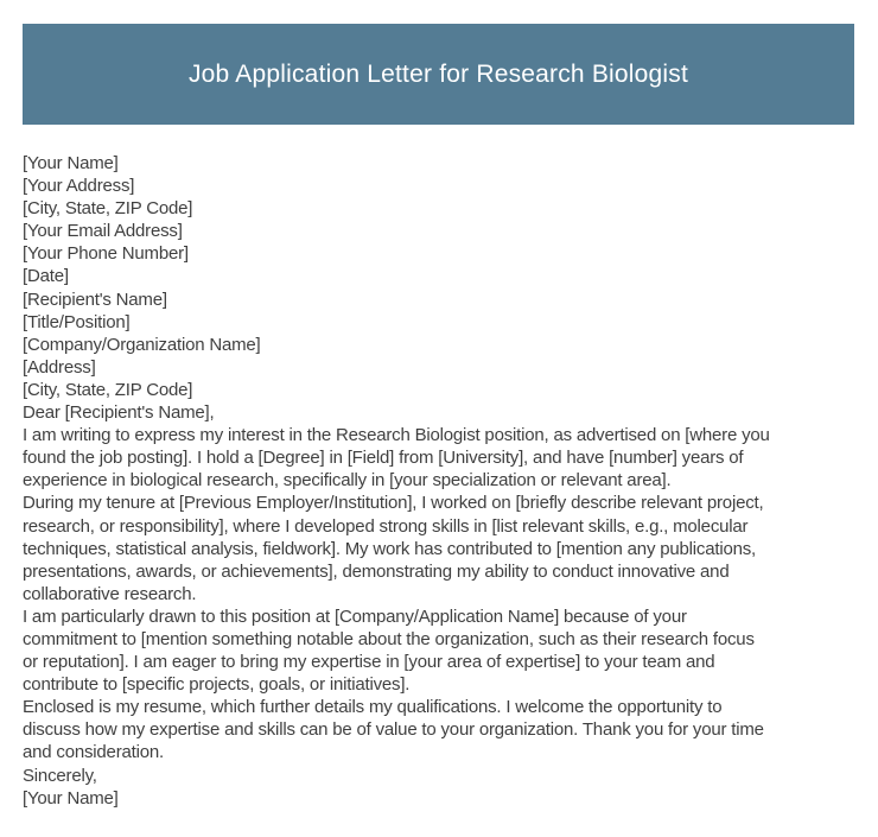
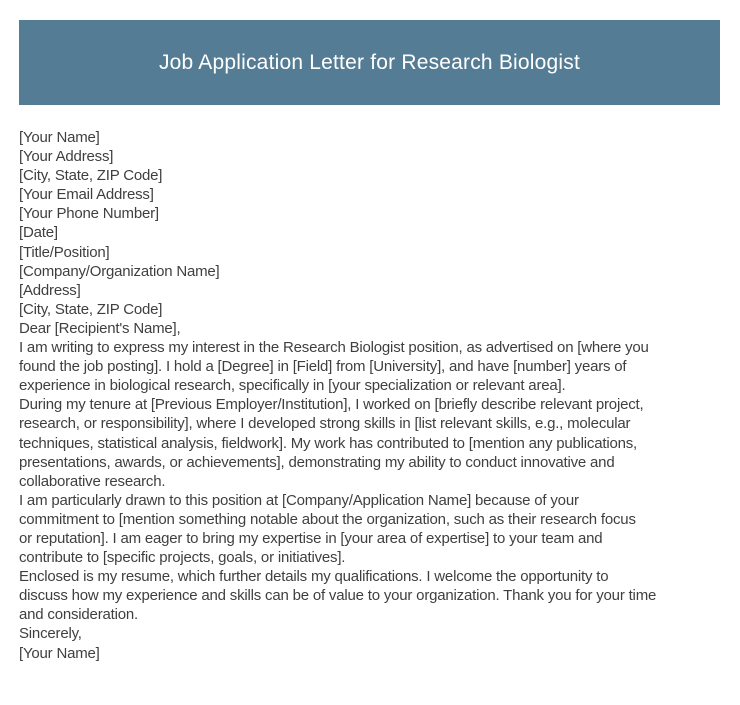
  Job Application Letter for Research Biologist
  [Your Name]
  [Your Address]
  [City, State, ZIP Code]
  [Your Email Address]
  [Your Phone Number]
  [Date]
- [Recipient's Name]
  [Title/Position]
  [Company/Organization Name]
  [Address]
  [City, State, ZIP Code]
  Dear [Recipient's Name],
  I am writing to express my interest in the Research Biologist position, as advertised on [where you
  found the job posting]. I hold a [Degree] in [Field] from [University], and have [number] years of
  experience in biological research, specifically in [your specialization or relevant area].
  During my tenure at [Previous Employer/Institution], I worked on [briefly describe relevant project,
  research, or responsibility], where I developed strong skills in [list relevant skills, e.g., molecular
  techniques, statistical analysis, fieldwork]. My work has contributed to [mention any publications,
  presentations, awards, or achievements], demonstrating my ability to conduct innovative and
  collaborative research.
  I am particularly drawn to this position at [Company/Application Name] because of your
  commitment to [mention something notable about the organization, such as their research focus
  or reputation]. I am eager to bring my expertise in [your area of expertise] to your team and
  contribute to [specific projects, goals, or initiatives].
  Enclosed is my resume, which further details my qualifications. I welcome the opportunity to
- discuss how my expertise and skills can be of value to your organization. Thank you for your time
+ discuss how my experience and skills can be of value to your organization. Thank you for your time
  and consideration.
  Sincerely,
  [Your Name]
